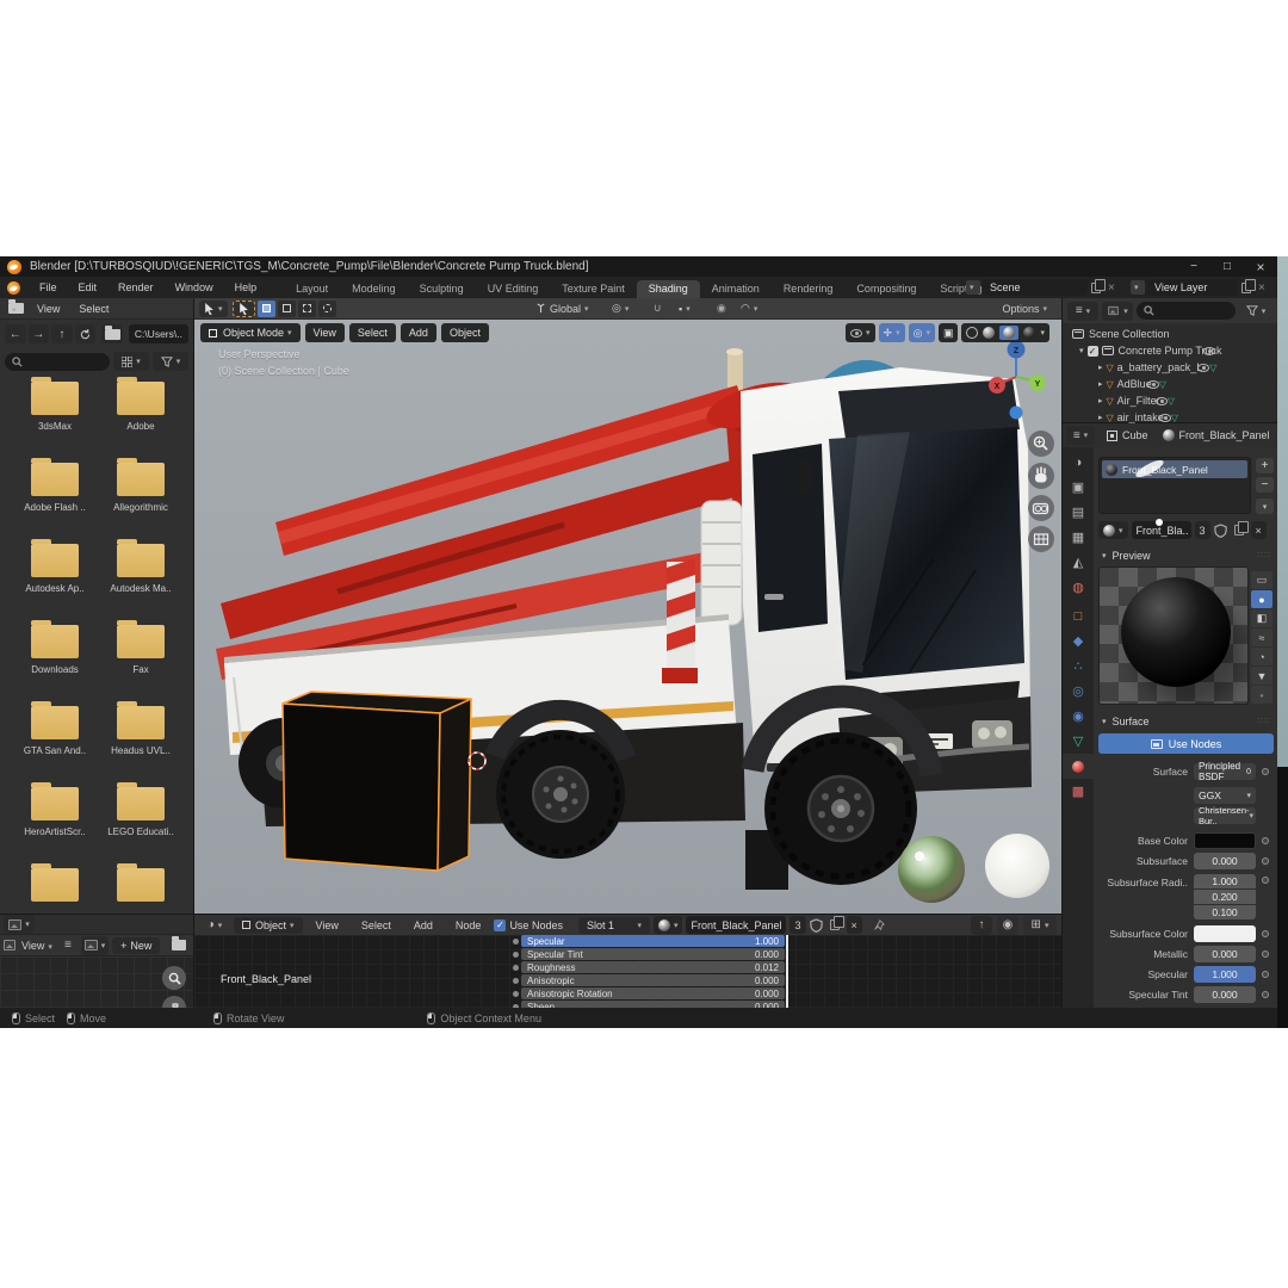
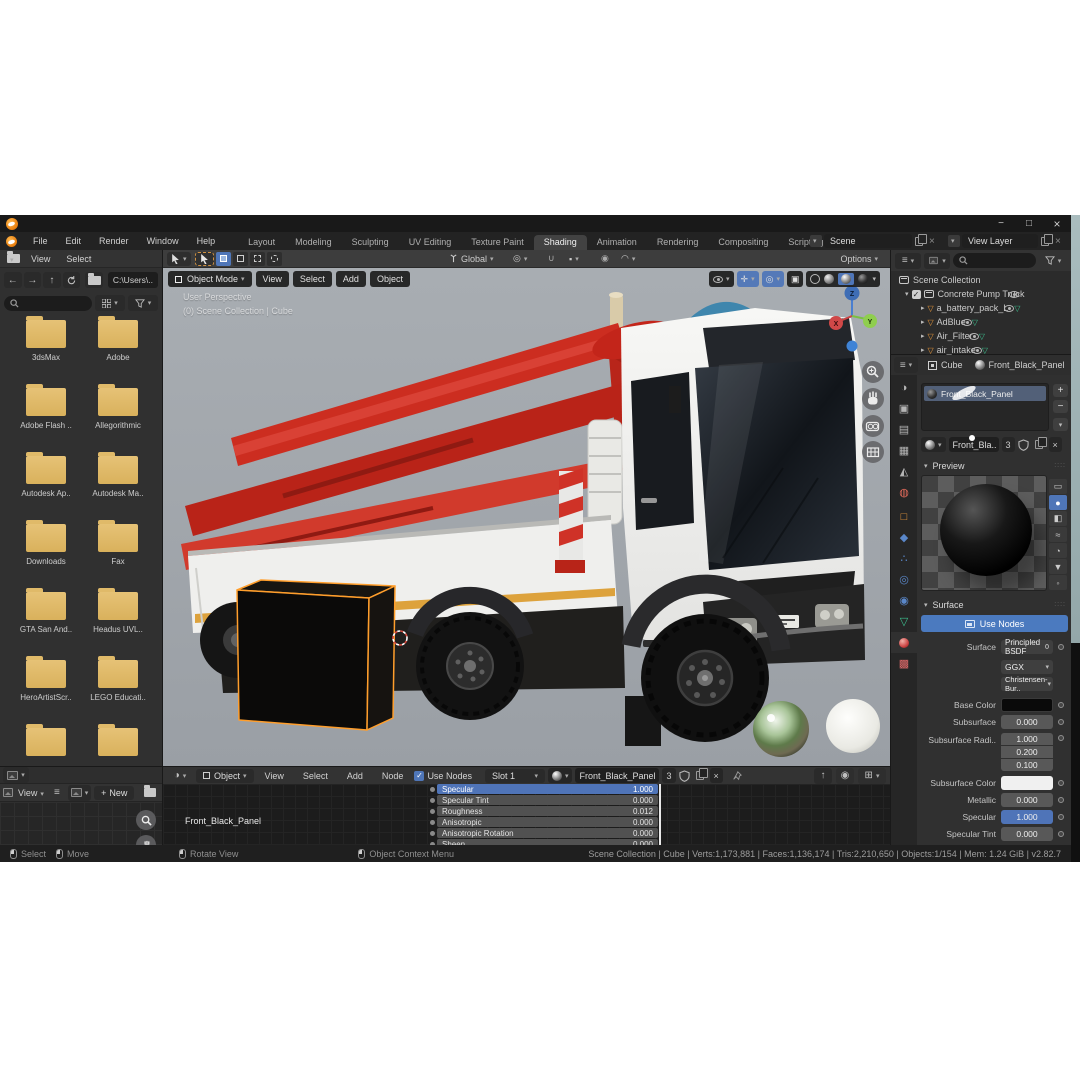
- Blender [D:\TURBOSQIUD\!GENERIC\TGS_M\Concrete_Pump\File\Blender\Concrete Pump Truck.blend]
  File
  Edit
  Render
  Window
  Help
  Layout
  Modeling
  Sculpting
  UV Editing
  Texture Paint
  Shading
  Animation
  Rendering
  Compositing
  Scene
  ×
  View Layer
  ×
  View
  Select
  ←
  →
  ↑
  C:\Users\..
  3dsMax
  Adobe
  Adobe Flash ..
  Allegorithmic
  Autodesk Ap..
  Autodesk Ma..
  Downloads
  Fax
  GTA San And..
  Headus UVL..
  HeroArtistScr..
  LEGO Educati..
  Global
  ◎
  ∪
  ▪
  ◉
  ◠
  Options
  Object Mode
  View
  Select
  Add
  Object
  ✛
  ◎
  ▣
  User Perspective
  (0) Scene Collection | Cube
  ≡
  Scene Collection
  Concrete Pump Tk
  ▽
  a_battery_pack_
  ▽
  ▽
  AdBlu
  ▽
  ▽
  Air_Filte
  ▽
  ▽
  air_intak
  ▽
  ≡
  Cube
  Front_Black_Panel
  ◑
  ▣
  ▤
  ▦
  ◭
  ◍
  □
  ◆
  ∴
  ◎
  ◉
  ▽
  ▩
  Front_Black_Panel
  +
  −
  Front_Bla..
  3
  ×
  Preview
  ▭
  ●
  ◧
  ≈
  ◔
  ▼
  ◦
  Surface
  Use Nodes
  Surface
  Principled BSDF
  GGX
  Christensen-Bur..
  Base Color
  Subsurface
  0.000
  Subsurface Radi..
  1.000
  0.200
  0.100
  Subsurface Color
  Metallic
  0.000
  Specular
  1.000
  Specular Tint
  0.000
  View
  ≡
  +
  New
  ◑
  Object
  View
  Select
  Add
  Node
  Use Nodes
  Slot 1
  Front_Black_Panel
  3
  ×
  ↑
  ◉
  ⊞
  Front_Black_Panel
  Specular
  1.000
  Specular Tint
  0.000
  Roughness
  0.012
  Anisotropic
  0.000
  Anisotropic Rotation
  0.000
  Sheen
  0.000
  Select
  Move
  Rotate View
  Object Context Menu
+ Scene Collection | Cube | Verts:1,173,881 | Faces:1,136,174 | Tris:2,210,650 | Objects:1/154 | Mem: 1.24 GiB | v2.82.7
